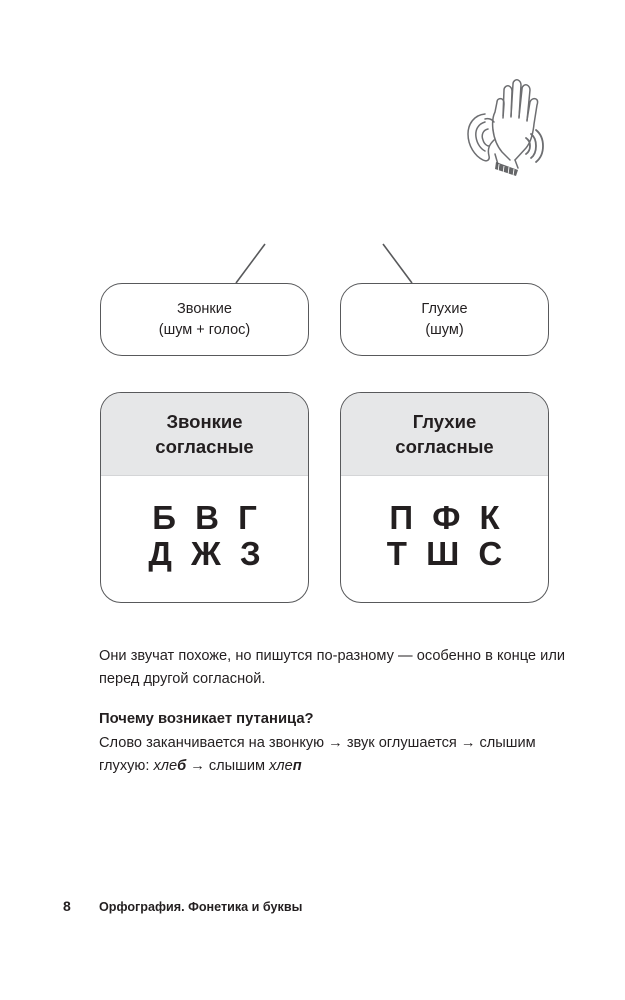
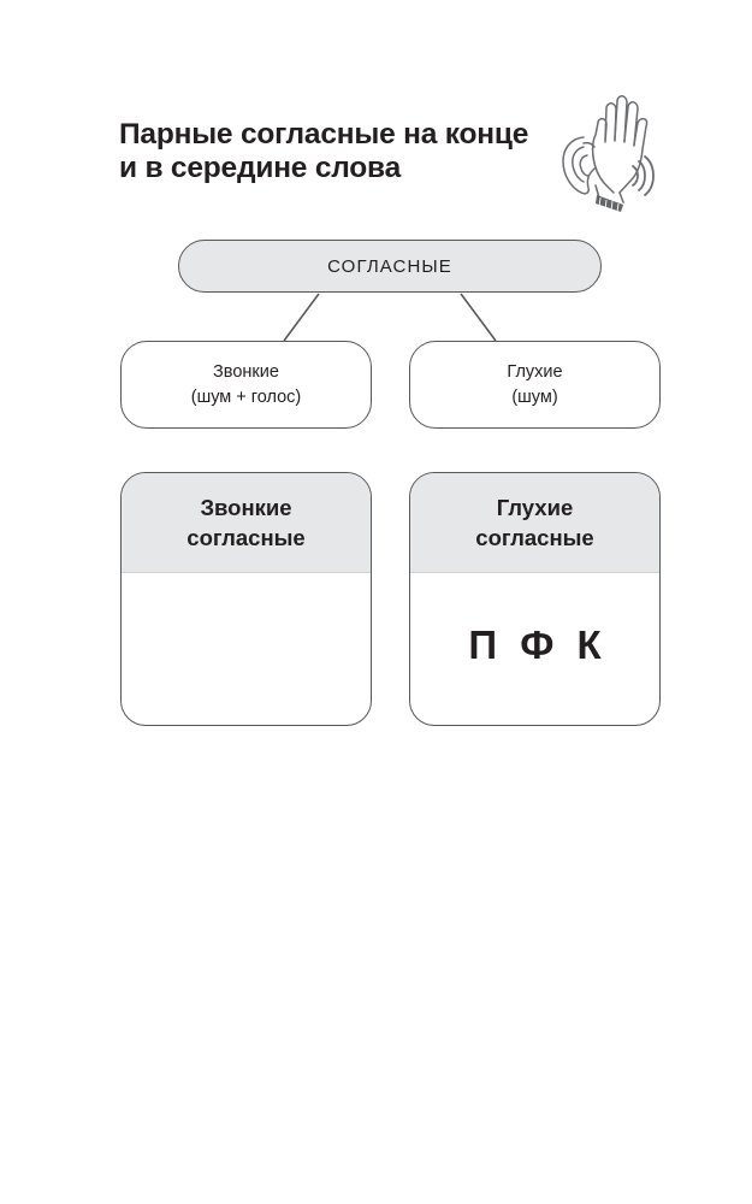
+ Парные согласные на конце
+ и в середине слова
+ СОГЛАСНЫЕ
  Звонкие
  (шум + голос)
  Глухие
  (шум)
  Звонкие
  согласные
- Б В Г
- Д Ж З
  Глухие
  согласные
  П Ф К
- Т Ш С
- Они звучат похоже, но пишутся по-разному — особенно в конце или перед другой согласной.
- Почему возникает путаница?
- Слово заканчивается на звонкую → звук оглушается → слышим глухую: хлеб → слышим хлеп
- 8
- Орфография. Фонетика и буквы
